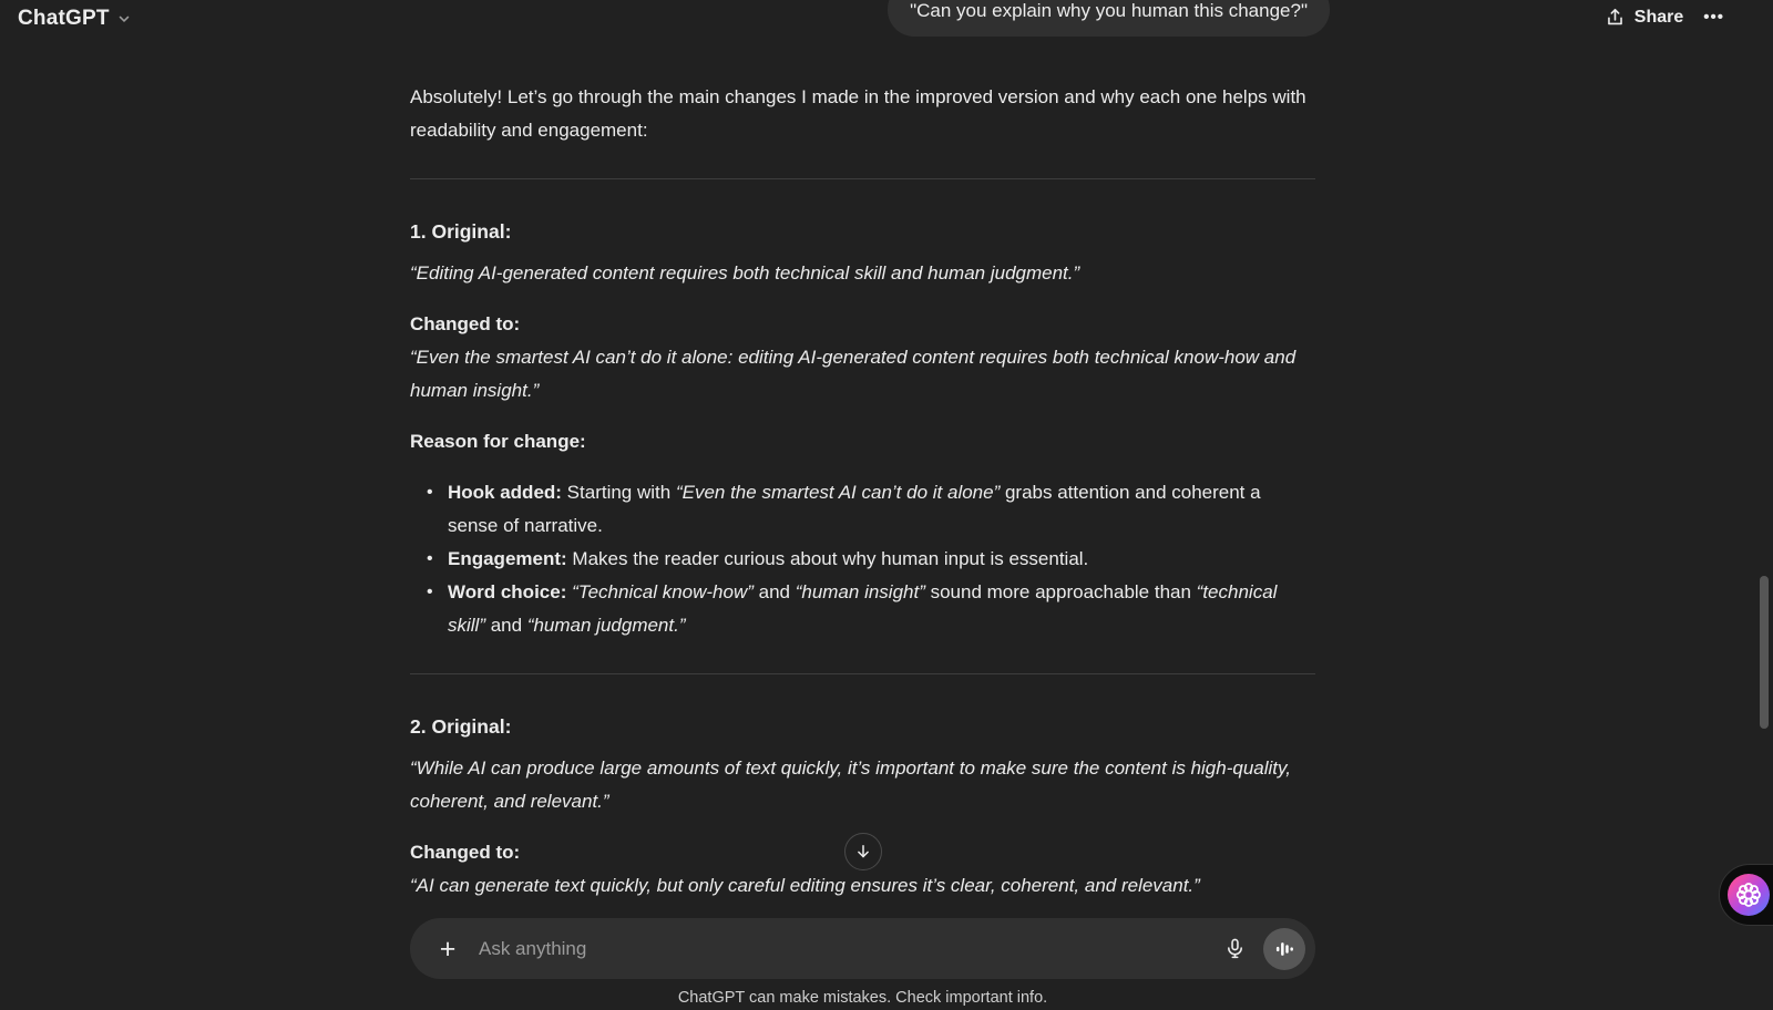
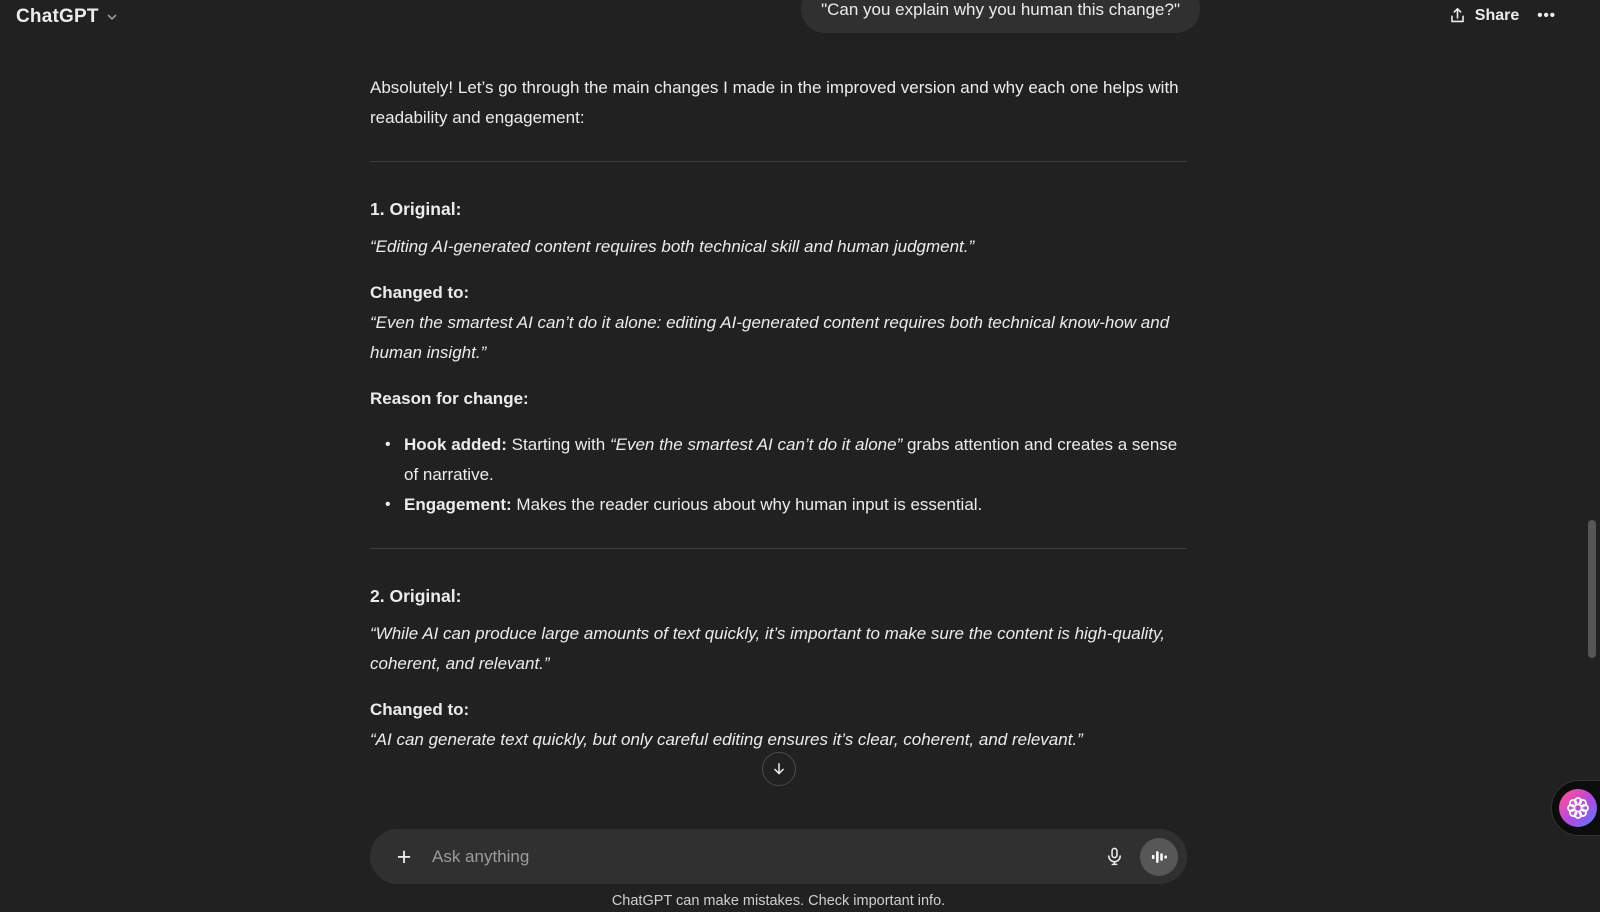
  ChatGPT
  Share
  •••
  "Can you explain why you human this change?"
  Absolutely! Let’s go through the main changes I made in the improved version and why each one helps with readability and engagement:
  1. Original:
  “Editing AI-generated content requires both technical skill and human judgment.”
  Changed to:
  “Even the smartest AI can’t do it alone: editing AI-generated content requires both technical know-how and human insight.”
  Reason for change:
- Hook added: Starting with “Even the smartest AI can’t do it alone” grabs attention and coherent a sense of narrative.
+ Hook added: Starting with “Even the smartest AI can’t do it alone” grabs attention and creates a sense of narrative.
  Engagement: Makes the reader curious about why human input is essential.
- Word choice: “Technical know-how” and “human insight” sound more approachable than “technical skill” and “human judgment.”
  2. Original:
  “While AI can produce large amounts of text quickly, it’s important to make sure the content is high-quality, coherent, and relevant.”
  Changed to:
  “AI can generate text quickly, but only careful editing ensures it’s clear, coherent, and relevant.”
  +
  Ask anything
  ChatGPT can make mistakes. Check important info.
